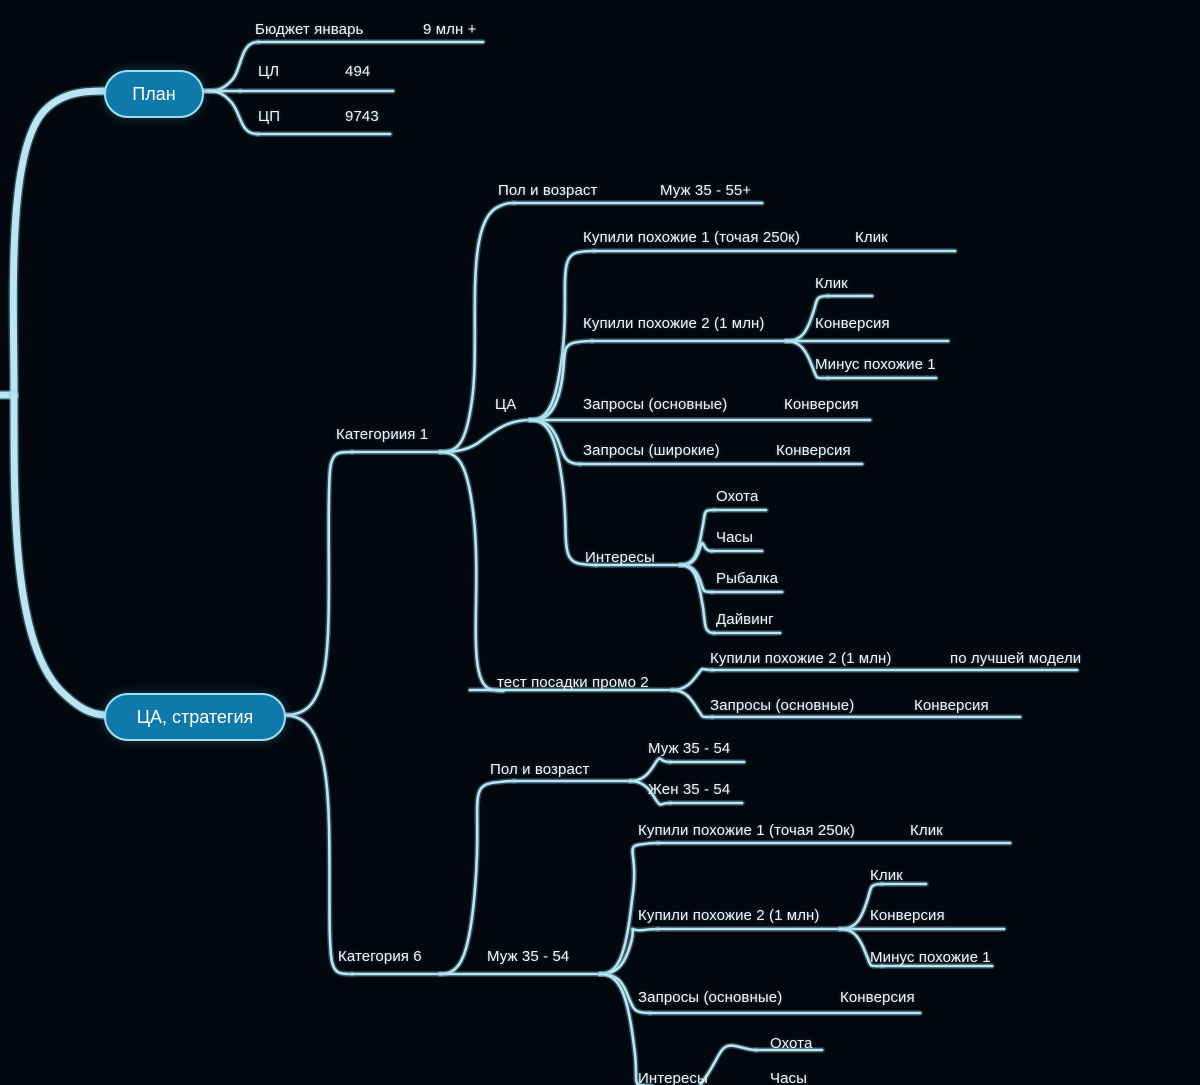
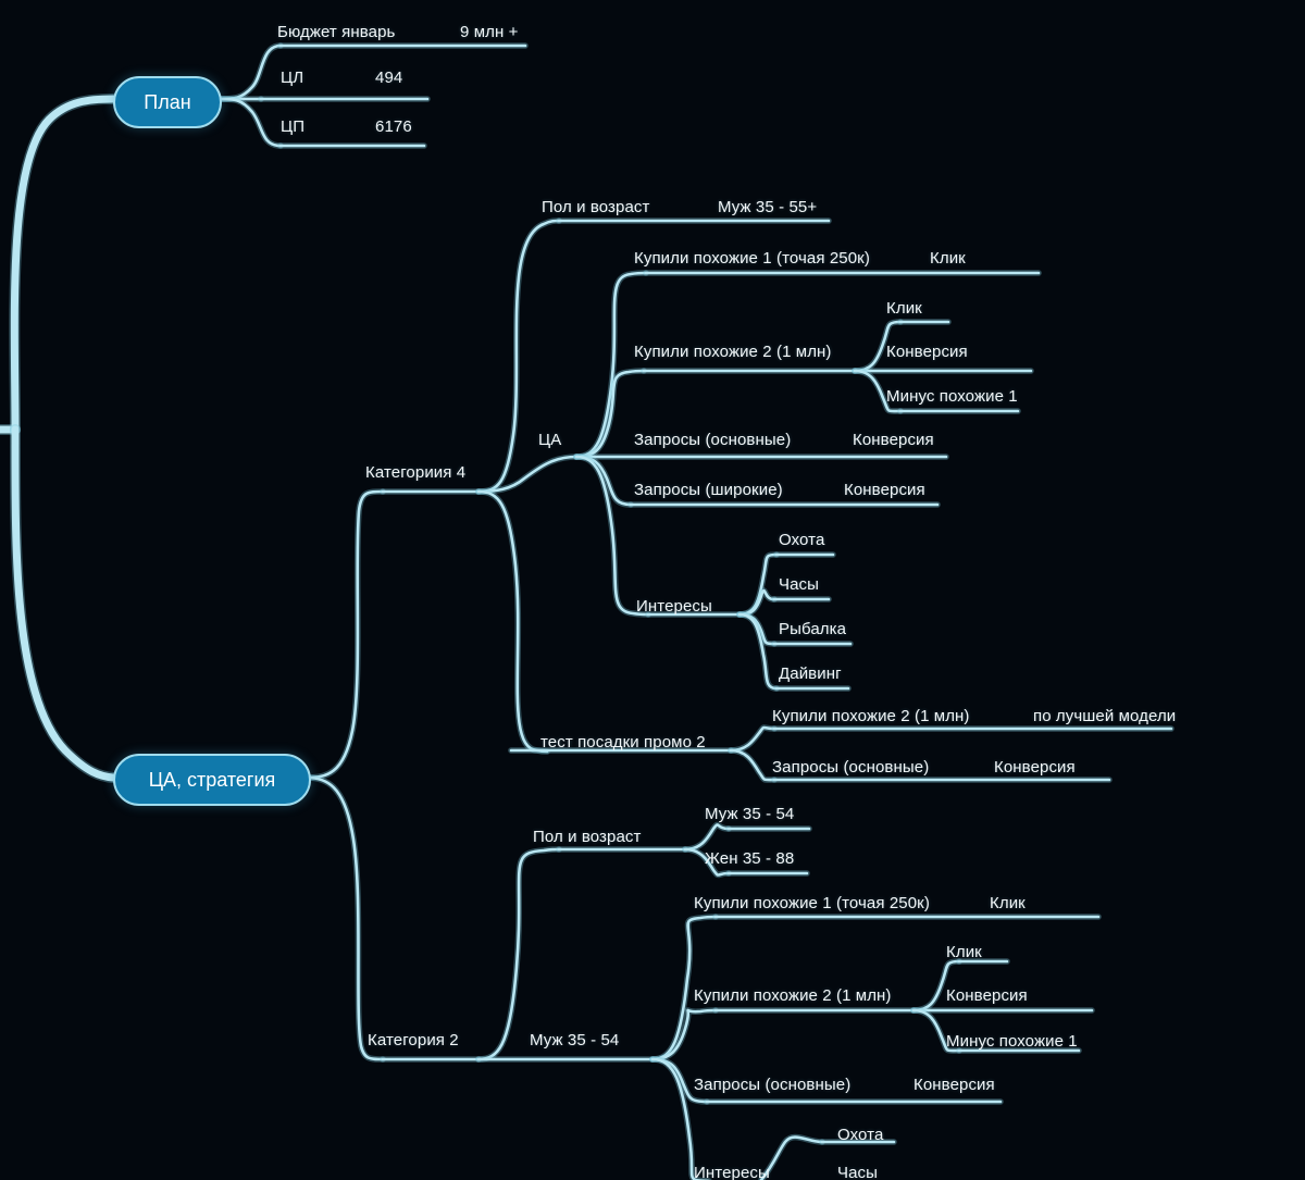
  Бюджет январь
  9 млн +
  ЦЛ
  494
  ЦП
- 9743
+ 6176
- Категориия 1
+ Категориия 4
  Пол и возраст
  Муж 35 - 55+
  ЦА
  Купили похожие 1 (точая 250к)
  Клик
  Купили похожие 2 (1 млн)
  Клик
  Конверсия
  Минус похожие 1
  Запросы (основные)
  Конверсия
  Запросы (широкие)
  Конверсия
  Интересы
  Охота
  Часы
  Рыбалка
  Дайвинг
  тест посадки промо 2
  Купили похожие 2 (1 млн)
  по лучшей модели
  Запросы (основные)
  Конверсия
- Категория 6
+ Категория 2
  Пол и возраст
  Муж 35 - 54
- Жен 35 - 54
+ Жен 35 - 88
  Муж 35 - 54
  Купили похожие 1 (точая 250к)
  Клик
  Купили похожие 2 (1 млн)
  Клик
  Конверсия
  Минус похожие 1
  Запросы (основные)
  Конверсия
  Интересы
  Охота
  Часы
  План
  ЦА, стратегия
